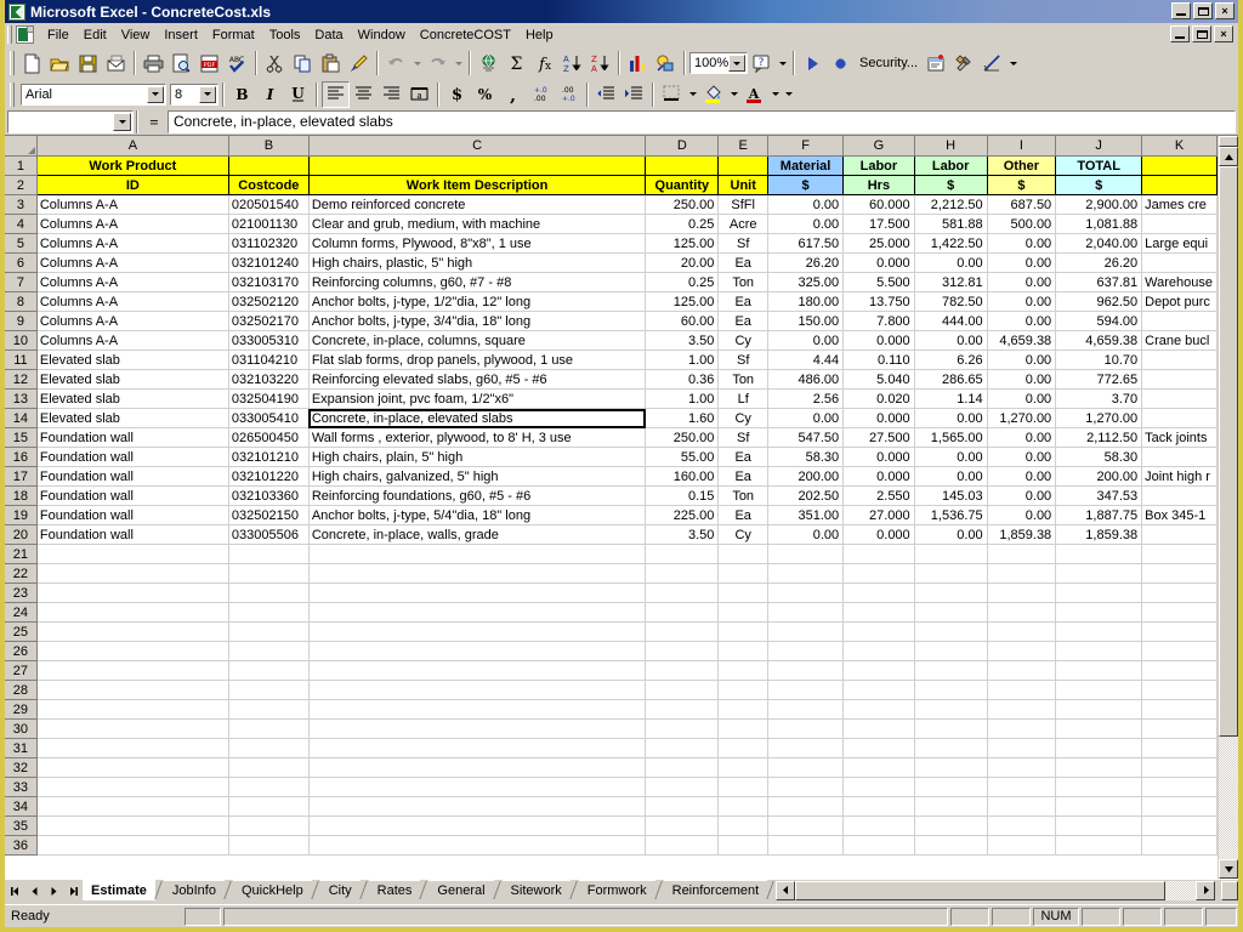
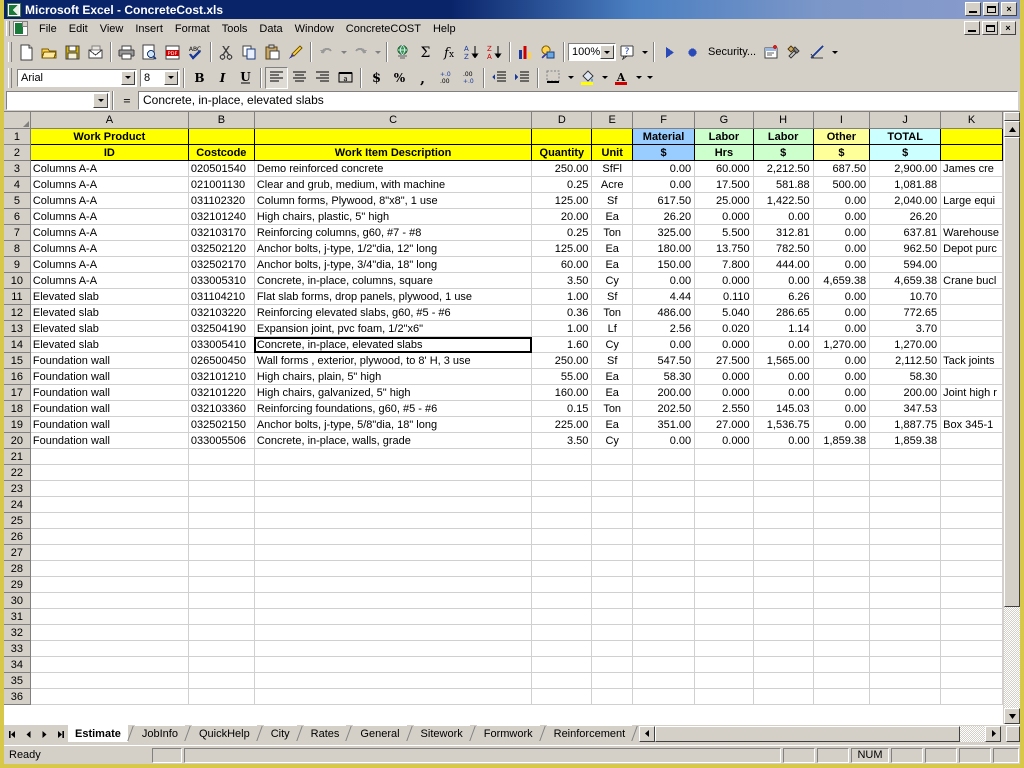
  Microsoft Excel - ConcreteCost.xls
  ×
  File
  Edit
  View
  Insert
  Format
  Tools
  Data
  Window
  ConcreteCOST
  Help
  ×
  Σ
  f
  x
  A
  Z
  Z
  A
  100%
  ?
  Security...
  Arial
  8
  B
  I
  U
  a
  $
  %
  ,
  A
  =
  Concrete, in-place, elevated slabs
  	A	B	C	D	E	F	G	H	I	J	K
  1	Work Product					Material	Labor	Labor	Other	TOTAL
  2	ID	Costcode	Work Item Description	Quantity	Unit	$	Hrs	$	$	$
  3	Columns A-A	020501540	Demo reinforced concrete	250.00	SfFl	0.00	60.000	2,212.50	687.50	2,900.00	James cre
  4	Columns A-A	021001130	Clear and grub, medium, with machine	0.25	Acre	0.00	17.500	581.88	500.00	1,081.88
  5	Columns A-A	031102320	Column forms, Plywood, 8"x8", 1 use	125.00	Sf	617.50	25.000	1,422.50	0.00	2,040.00	Large equi
  6	Columns A-A	032101240	High chairs, plastic, 5" high	20.00	Ea	26.20	0.000	0.00	0.00	26.20
  7	Columns A-A	032103170	Reinforcing columns, g60, #7 - #8	0.25	Ton	325.00	5.500	312.81	0.00	637.81	Warehouse
  8	Columns A-A	032502120	Anchor bolts, j-type, 1/2"dia, 12" long	125.00	Ea	180.00	13.750	782.50	0.00	962.50	Depot purc
  9	Columns A-A	032502170	Anchor bolts, j-type, 3/4"dia, 18" long	60.00	Ea	150.00	7.800	444.00	0.00	594.00
  10	Columns A-A	033005310	Concrete, in-place, columns, square	3.50	Cy	0.00	0.000	0.00	4,659.38	4,659.38	Crane bucl
  11	Elevated slab	031104210	Flat slab forms, drop panels, plywood, 1 use	1.00	Sf	4.44	0.110	6.26	0.00	10.70
  12	Elevated slab	032103220	Reinforcing elevated slabs, g60, #5 - #6	0.36	Ton	486.00	5.040	286.65	0.00	772.65
  13	Elevated slab	032504190	Expansion joint, pvc foam, 1/2"x6"	1.00	Lf	2.56	0.020	1.14	0.00	3.70
  14	Elevated slab	033005410	Concrete, in-place, elevated slabs	1.60	Cy	0.00	0.000	0.00	1,270.00	1,270.00
  15	Foundation wall	026500450	Wall forms , exterior, plywood, to 8' H, 3 use	250.00	Sf	547.50	27.500	1,565.00	0.00	2,112.50	Tack joints
  16	Foundation wall	032101210	High chairs, plain, 5" high	55.00	Ea	58.30	0.000	0.00	0.00	58.30
  17	Foundation wall	032101220	High chairs, galvanized, 5" high	160.00	Ea	200.00	0.000	0.00	0.00	200.00	Joint high r
  18	Foundation wall	032103360	Reinforcing foundations, g60, #5 - #6	0.15	Ton	202.50	2.550	145.03	0.00	347.53
- 19	Foundation wall	032502150	Anchor bolts, j-type, 5/4"dia, 18" long	225.00	Ea	351.00	27.000	1,536.75	0.00	1,887.75	Box 345-1
+ 19	Foundation wall	032502150	Anchor bolts, j-type, 5/8"dia, 18" long	225.00	Ea	351.00	27.000	1,536.75	0.00	1,887.75	Box 345-1
  20	Foundation wall	033005506	Concrete, in-place, walls, grade	3.50	Cy	0.00	0.000	0.00	1,859.38	1,859.38
  21
  22
  23
  24
  25
  26
  27
  28
  29
  30
  31
  32
  33
  34
  35
  36
  Estimate
  JobInfo
  QuickHelp
  City
  Rates
  General
  Sitework
  Formwork
  Reinforcement
  Ready
  NUM
